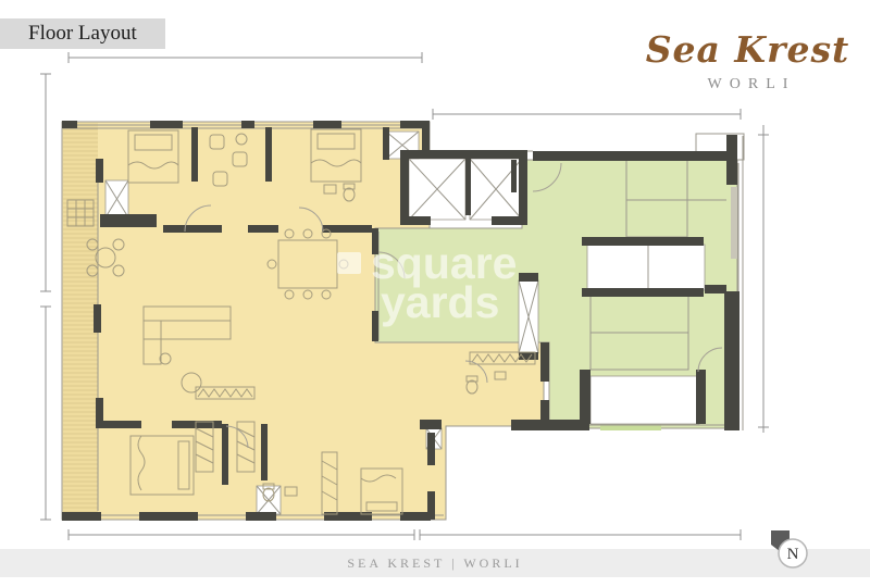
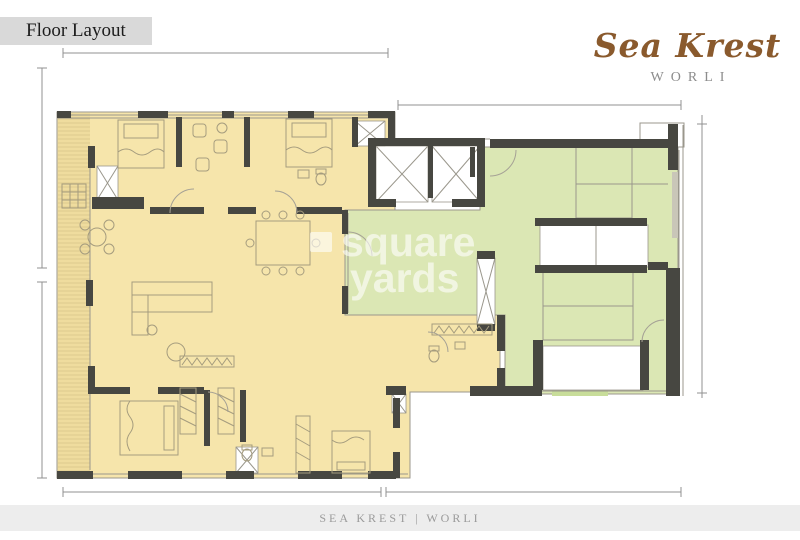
  Floor Layout
  Sea Krest
  WORLI
  square
  yards
  SEA KREST | WORLI
- N
